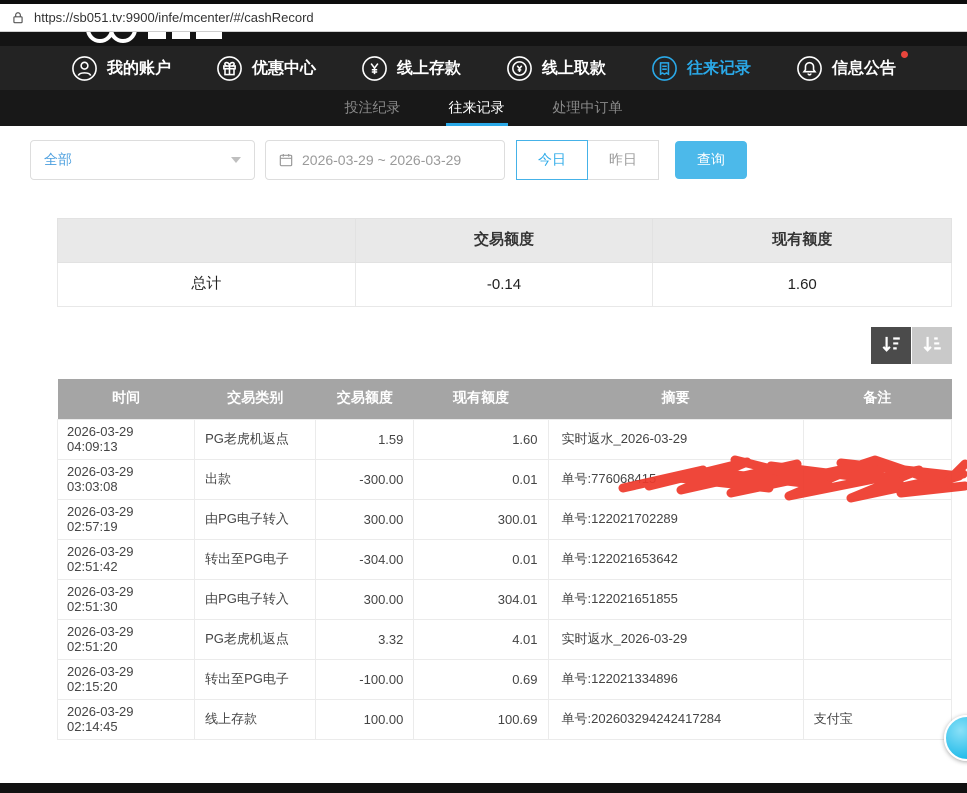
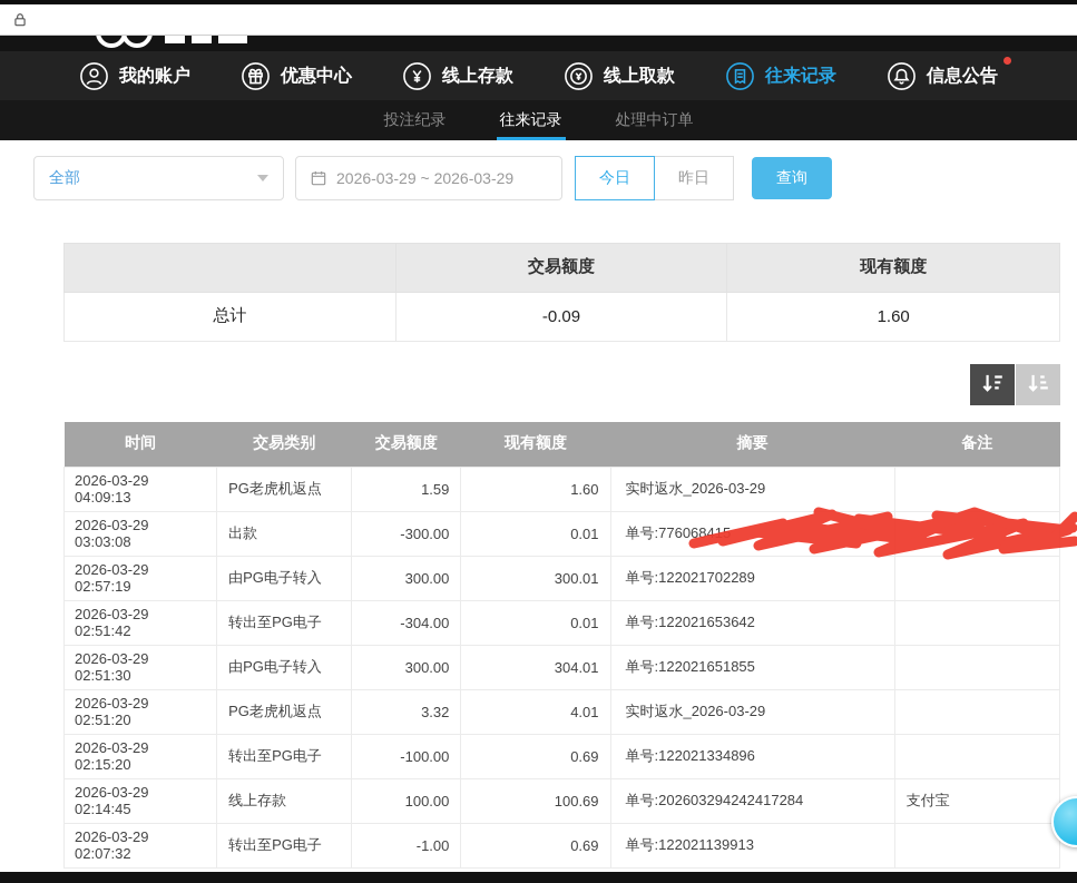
- https://sb051.tv:9900/infe/mcenter/#/cashRecord
  我的账户
  优惠中心
  线上存款
  线上取款
  往来记录
  信息公告
  投注纪录
  往来记录
  处理中订单
  全部
  2026-03-29 ~ 2026-03-29
  今日
  昨日
  查询
  	交易额度	现有额度
- 总计	-0.14	1.60
+ 总计	-0.09	1.60
  时间	交易类别	交易额度	现有额度	摘要	备注
  2026-03-29 04:09:13	PG老虎机返点	1.59	1.60	实时返水_2026-03-29
  2026-03-29 03:03:08	出款	-300.00	0.01	单号:7760684
  2026-03-29 02:57:19	由PG电子转入	300.00	300.01	单号:122021702289
  2026-03-29 02:51:42	转出至PG电子	-304.00	0.01	单号:122021653642
  2026-03-29 02:51:30	由PG电子转入	300.00	304.01	单号:122021651855
  2026-03-29 02:51:20	PG老虎机返点	3.32	4.01	实时返水_2026-03-29
  2026-03-29 02:15:20	转出至PG电子	-100.00	0.69	单号:122021334896
  2026-03-29 02:14:45	线上存款	100.00	100.69	单号:202603294242417284	支付宝
+ 2026-03-29 02:07:32	转出至PG电子	-1.00	0.69	单号:122021139913
